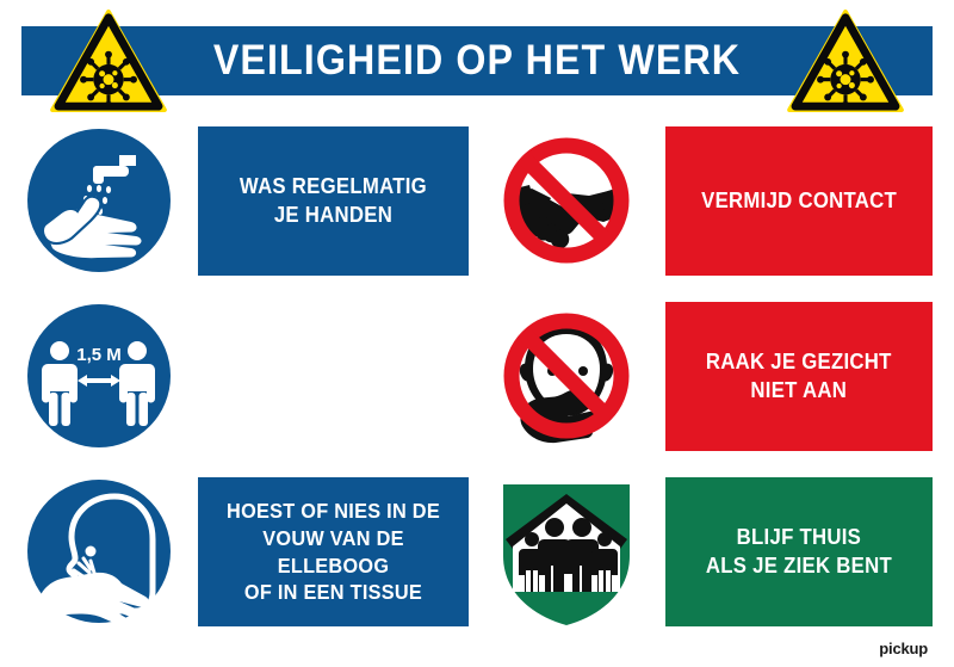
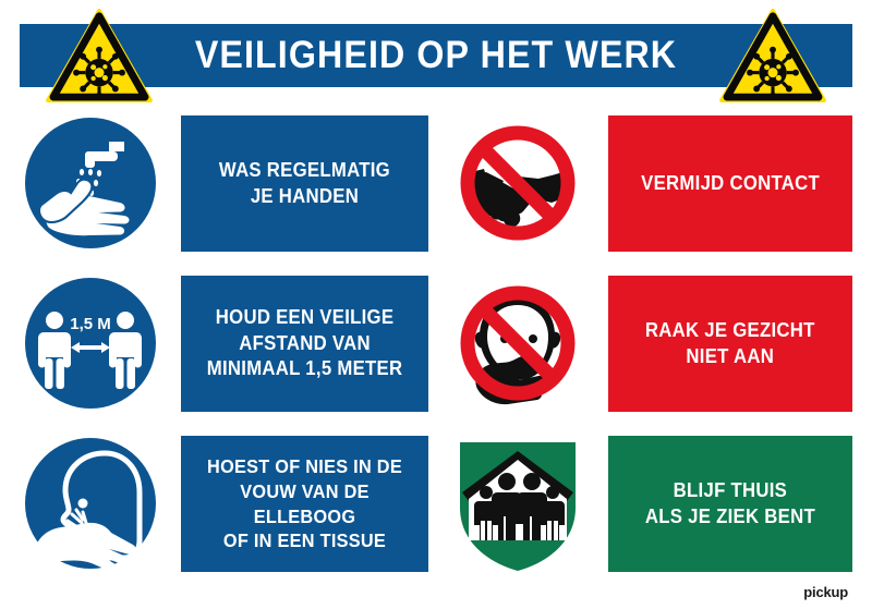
  VEILIGHEID OP HET WERK
  WAS REGELMATIG
  JE HANDEN
  VERMIJD CONTACT
  1,5 M
+ HOUD EEN VEILIGE
+ AFSTAND VAN
+ MINIMAAL 1,5 METER
  RAAK JE GEZICHT
  NIET AAN
  HOEST OF NIES IN DE
  VOUW VAN DE ELLEBOOG
  OF IN EEN TISSUE
  BLIJF THUIS
  ALS JE ZIEK BENT
  pickup
